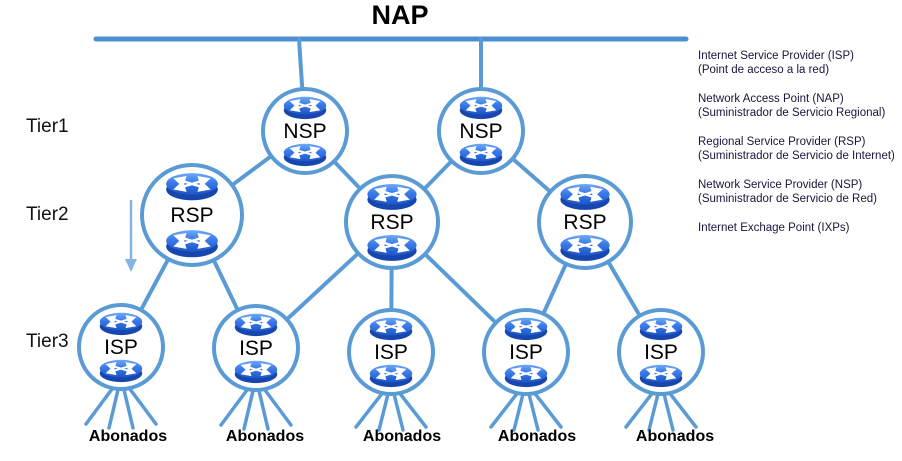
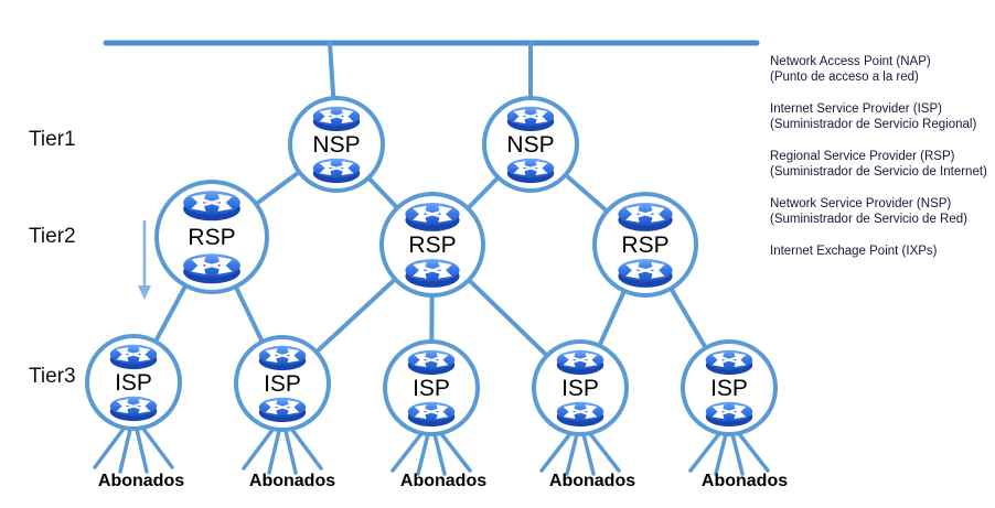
- NAP
  Tier1
  Tier2
  Tier3
  NSP
  NSP
  RSP
  RSP
  RSP
  ISP
  ISP
  ISP
  ISP
  ISP
  Abonados
  Abonados
  Abonados
  Abonados
  Abonados
- Internet Service Provider (ISP)
+ Network Access Point (NAP)
- (Point de acceso a la red)
+ (Punto de acceso a la red)
- Network Access Point (NAP)
+ Internet Service Provider (ISP)
  (Suministrador de Servicio Regional)
  Regional Service Provider (RSP)
  (Suministrador de Servicio de Internet)
  Network Service Provider (NSP)
  (Suministrador de Servicio de Red)
  Internet Exchage Point (IXPs)
